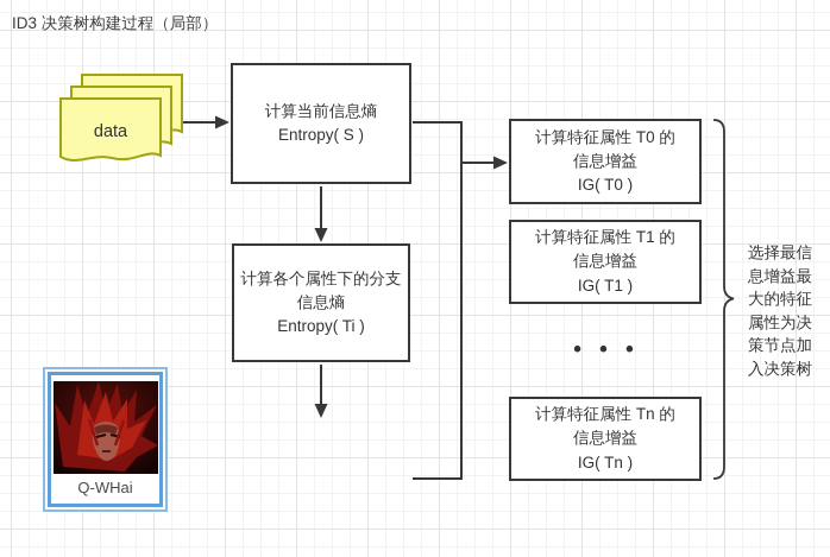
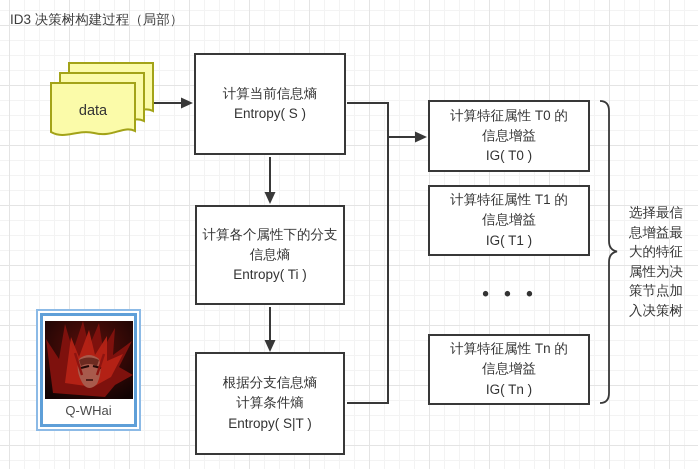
  ID3 决策树构建过程（局部）
  data
  计算当前信息熵
  Entropy( S )
  计算各个属性下的分支
  信息熵
  Entropy( Ti )
+ 根据分支信息熵
+ 计算条件熵
+ Entropy( S|T )
  计算特征属性 T0 的
  信息增益
  IG( T0 )
  计算特征属性 T1 的
  信息增益
  IG( T1 )
  • • •
  计算特征属性 Tn 的
  信息增益
  IG( Tn )
  选择最信
  息增益最
  大的特征
  属性为决
  策节点加
  入决策树
  Q-WHai
